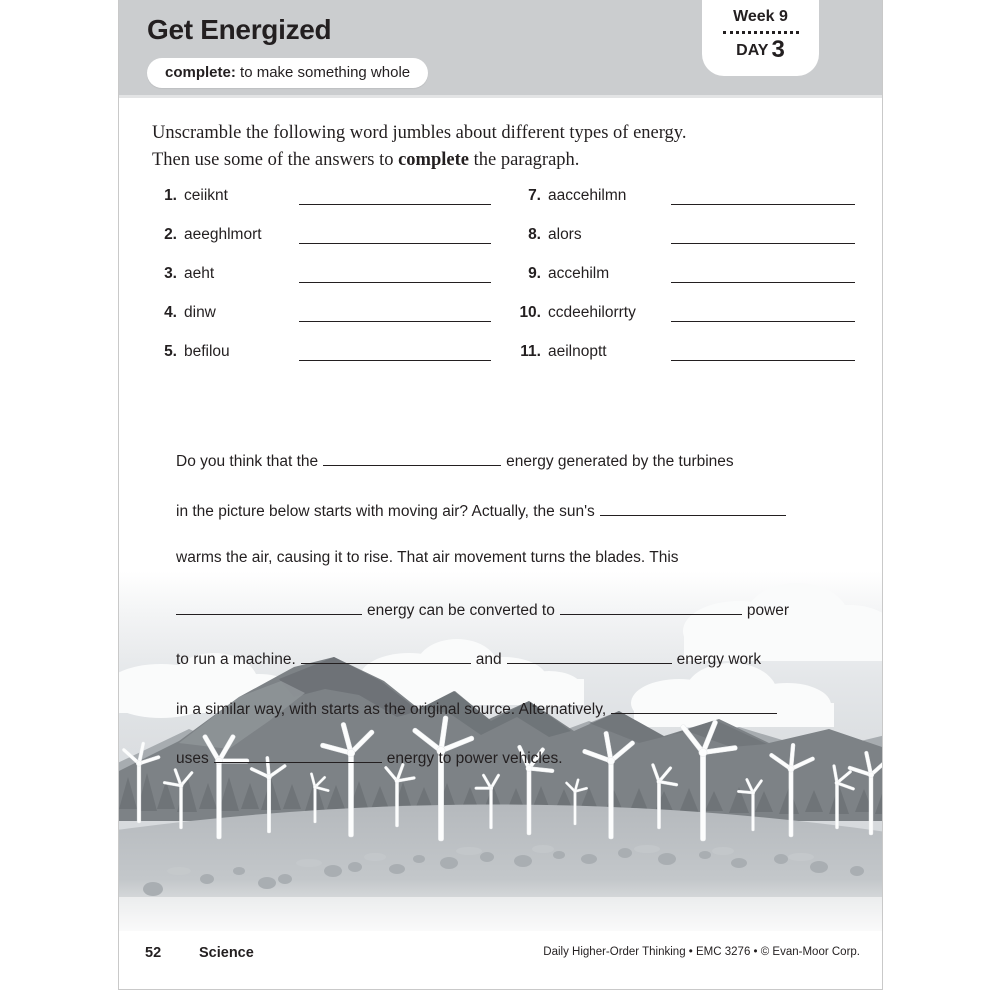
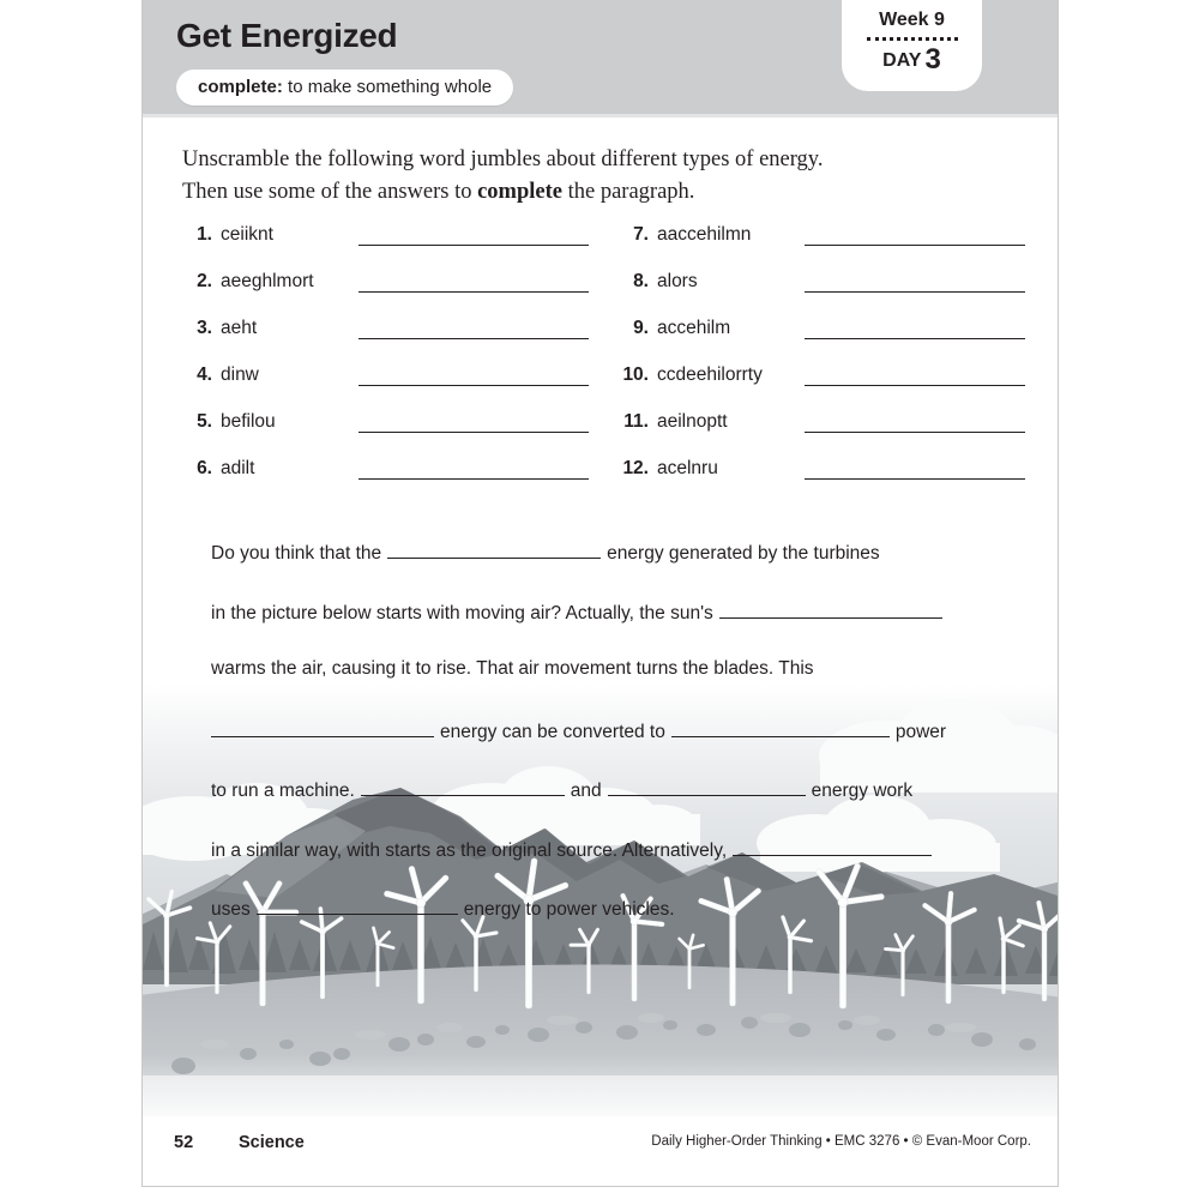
  Get Energized
  complete: to make something whole
  Week 9
  DAY 3
  Unscramble the following word jumbles about different types of energy.
  Then use some of the answers to complete the paragraph.
  1.
  ceiiknt
  7.
  aaccehilmn
  2.
  aeeghlmort
  8.
  alors
  3.
  aeht
  9.
  accehilm
  4.
  dinw
  10.
  ccdeehilorrty
  5.
  befilou
  11.
  aeilnoptt
+ 6.
+ adilt
+ 12.
+ acelnru
  Do you think that the
  energy generated by the turbines
  in the picture below starts with moving air? Actually, the sun's
  warms the air, causing it to rise. That air movement turns the blades. This
  energy can be converted to
  power
  to run a machine.
  and
  energy work
  in a similar way, with starts as the original source. Alternatively,
  uses
  energy to power vehicles.
  52
  Science
  Daily Higher-Order Thinking • EMC 3276 • © Evan-Moor Corp.
